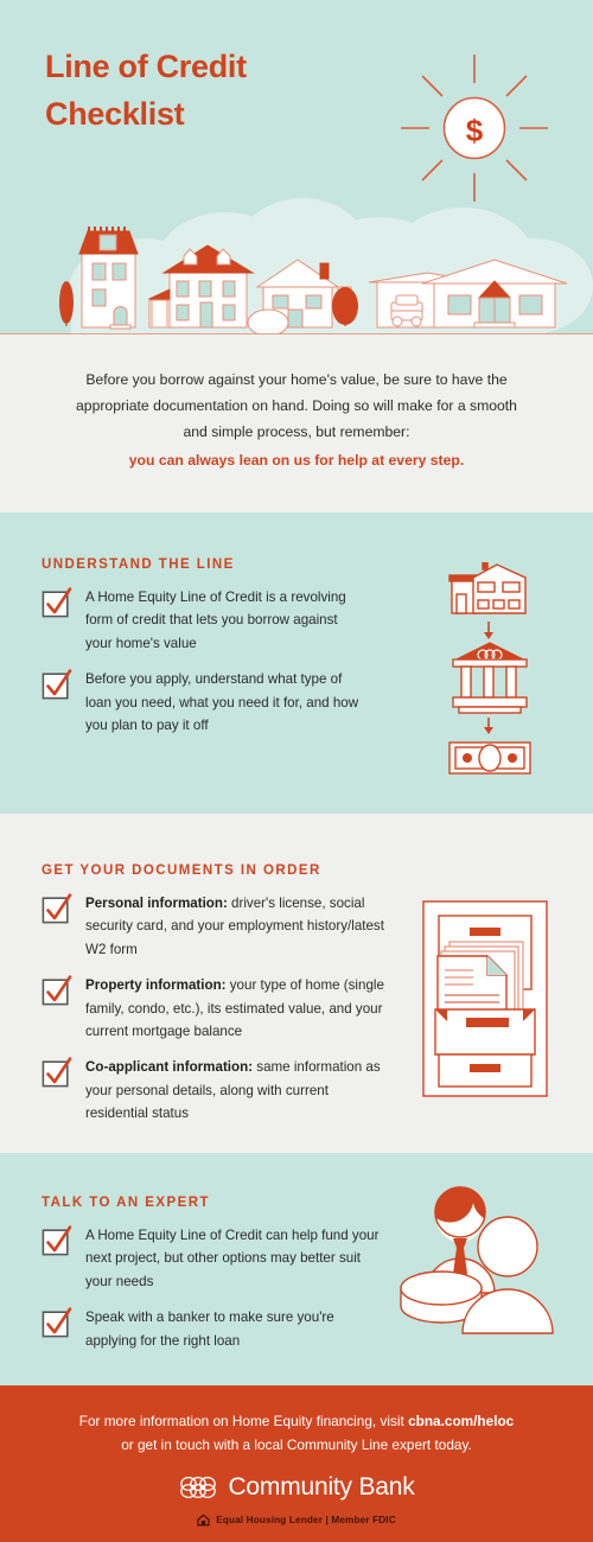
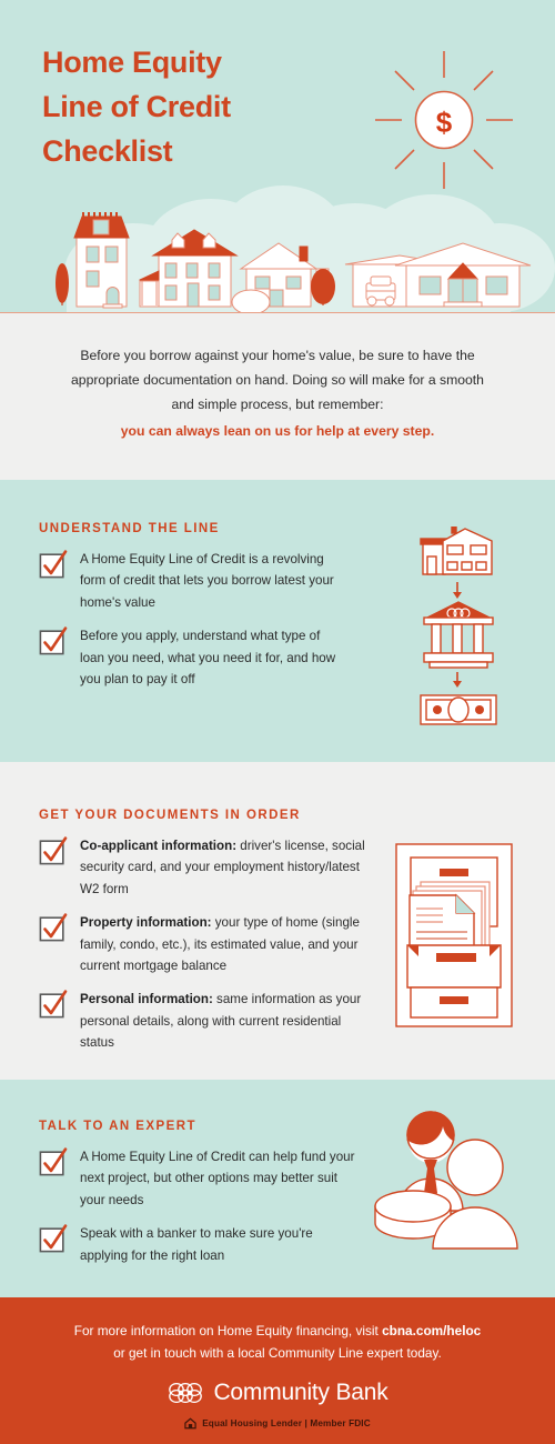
+ Home Equity
  Line of Credit
  Checklist
  $
  Before you borrow against your home's value, be sure to have the appropriate documentation on hand. Doing so will make for a smooth and simple process, but remember:
  you can always lean on us for help at every step.
  UNDERSTAND THE LINE
- A Home Equity Line of Credit is a revolving form of credit that lets you borrow against your home's value
+ A Home Equity Line of Credit is a revolving form of credit that lets you borrow latest your home's value
  Before you apply, understand what type of loan you need, what you need it for, and how you plan to pay it off
  GET YOUR DOCUMENTS IN ORDER
- Personal information: driver's license, social security card, and your employment history/latest W2 form
+ Co-applicant information: driver's license, social security card, and your employment history/latest W2 form
  Property information: your type of home (single family, condo, etc.), its estimated value, and your current mortgage balance
- Co-applicant information: same information as your personal details, along with current residential status
+ Personal information: same information as your personal details, along with current residential status
  TALK TO AN EXPERT
  A Home Equity Line of Credit can help fund your next project, but other options may better suit your needs
  Speak with a banker to make sure you're applying for the right loan
  For more information on Home Equity financing, visit cbna.com/heloc
  or get in touch with a local Community Line expert today.
  Community Bank
  Equal Housing Lender | Member FDIC
